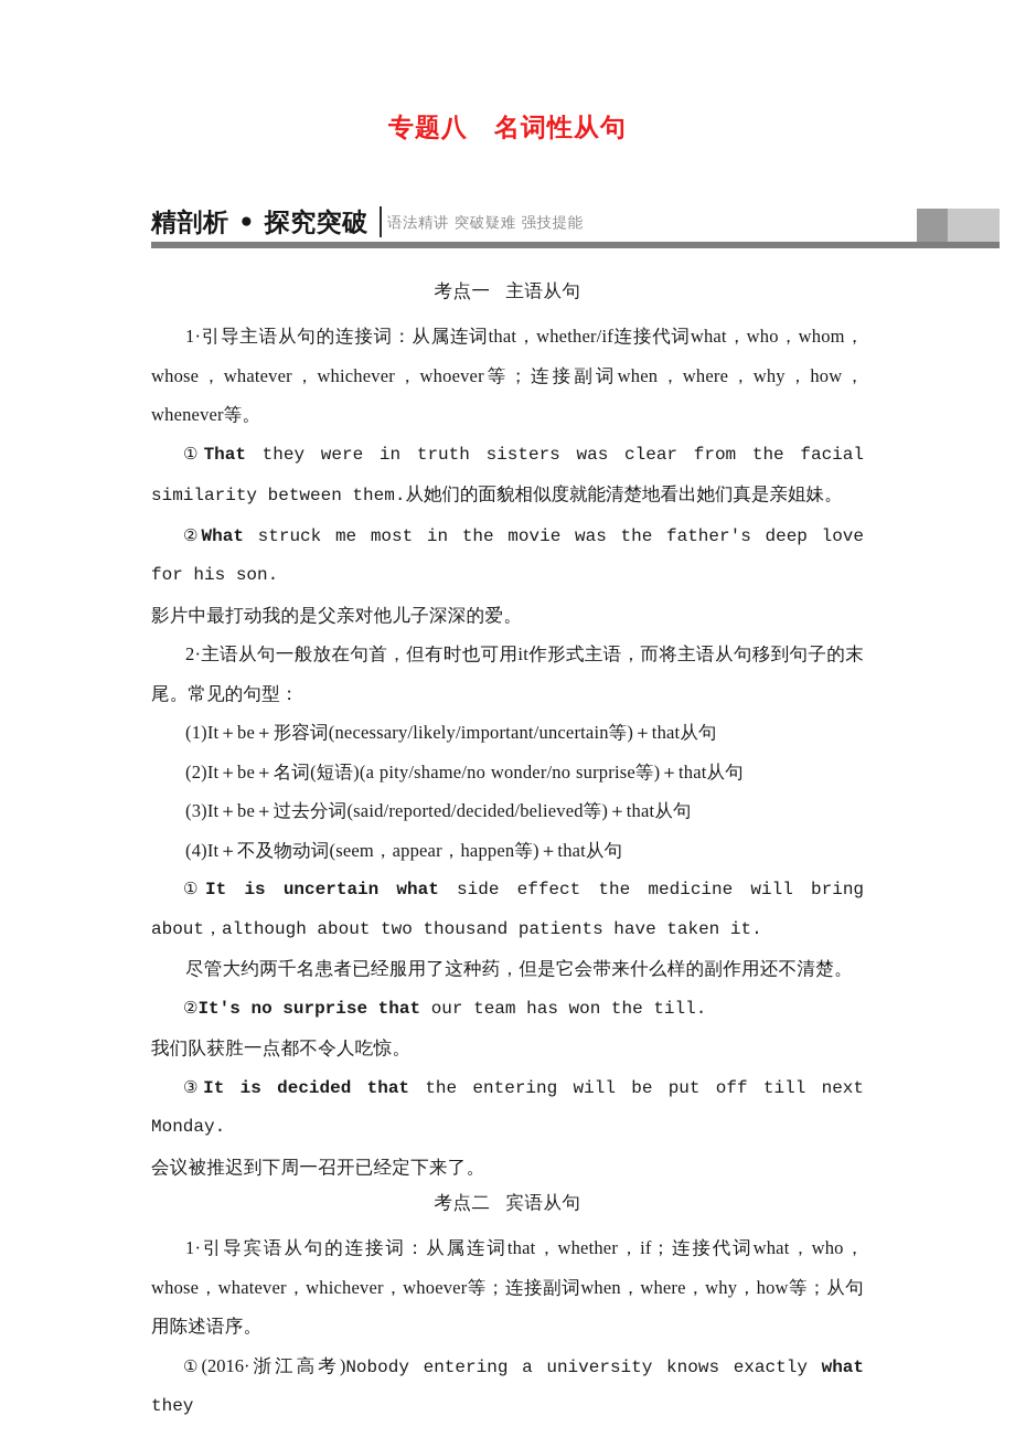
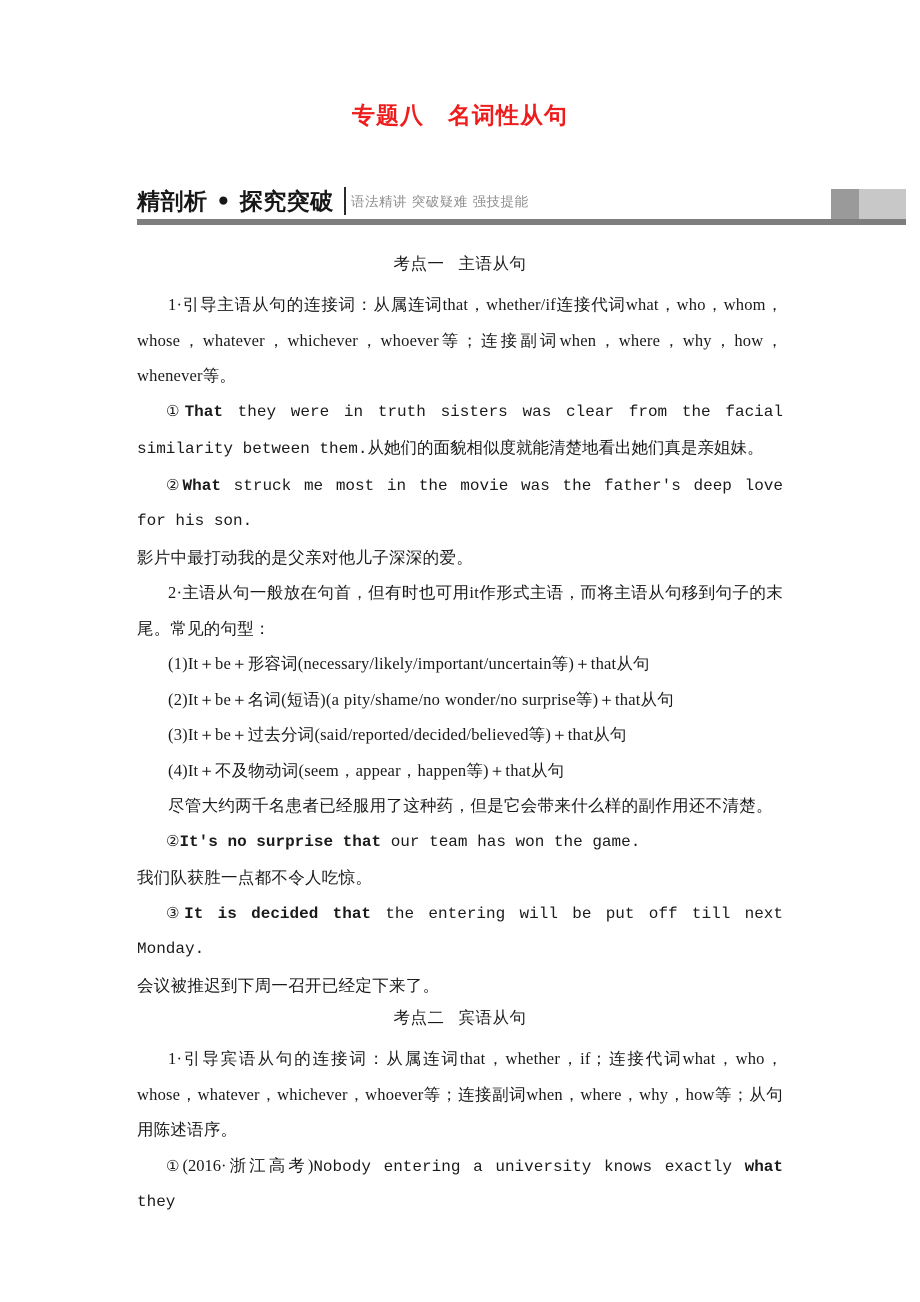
  专题八 名词性从句
  精剖析 • 探究突破
  语法精讲 突破疑难 强技提能
  考点一 主语从句
  1·引导主语从句的连接词：从属连词that，whether/if连接代词what，who，whom，whose，whatever，whichever，whoever等；连接副词when，where，why，how，whenever等。
  ①That they were in truth sisters was clear from the facial similarity between them.从她们的面貌相似度就能清楚地看出她们真是亲姐妹。
  ②What struck me most in the movie was the father's deep love for his son.
  影片中最打动我的是父亲对他儿子深深的爱。
  2·主语从句一般放在句首，但有时也可用it作形式主语，而将主语从句移到句子的末尾。常见的句型：
  (1)It＋be＋形容词(necessary/likely/important/uncertain等)＋that从句
  (2)It＋be＋名词(短语)(a pity/shame/no wonder/no surprise等)＋that从句
  (3)It＋be＋过去分词(said/reported/decided/believed等)＋that从句
  (4)It＋不及物动词(seem，appear，happen等)＋that从句
- ①It is uncertain what side effect the medicine will bring about，although about two thousand patients have taken it.
  尽管大约两千名患者已经服用了这种药，但是它会带来什么样的副作用还不清楚。
- ②It's no surprise that our team has won the till.
+ ②It's no surprise that our team has won the game.
  我们队获胜一点都不令人吃惊。
  ③It is decided that the entering will be put off till next Monday.
  会议被推迟到下周一召开已经定下来了。
  考点二 宾语从句
  1·引导宾语从句的连接词：从属连词that，whether，if；连接代词what，who，whose，whatever，whichever，whoever等；连接副词when，where，why，how等；从句用陈述语序。
  ①(2016·浙江高考)Nobody entering a university knows exactly what they
